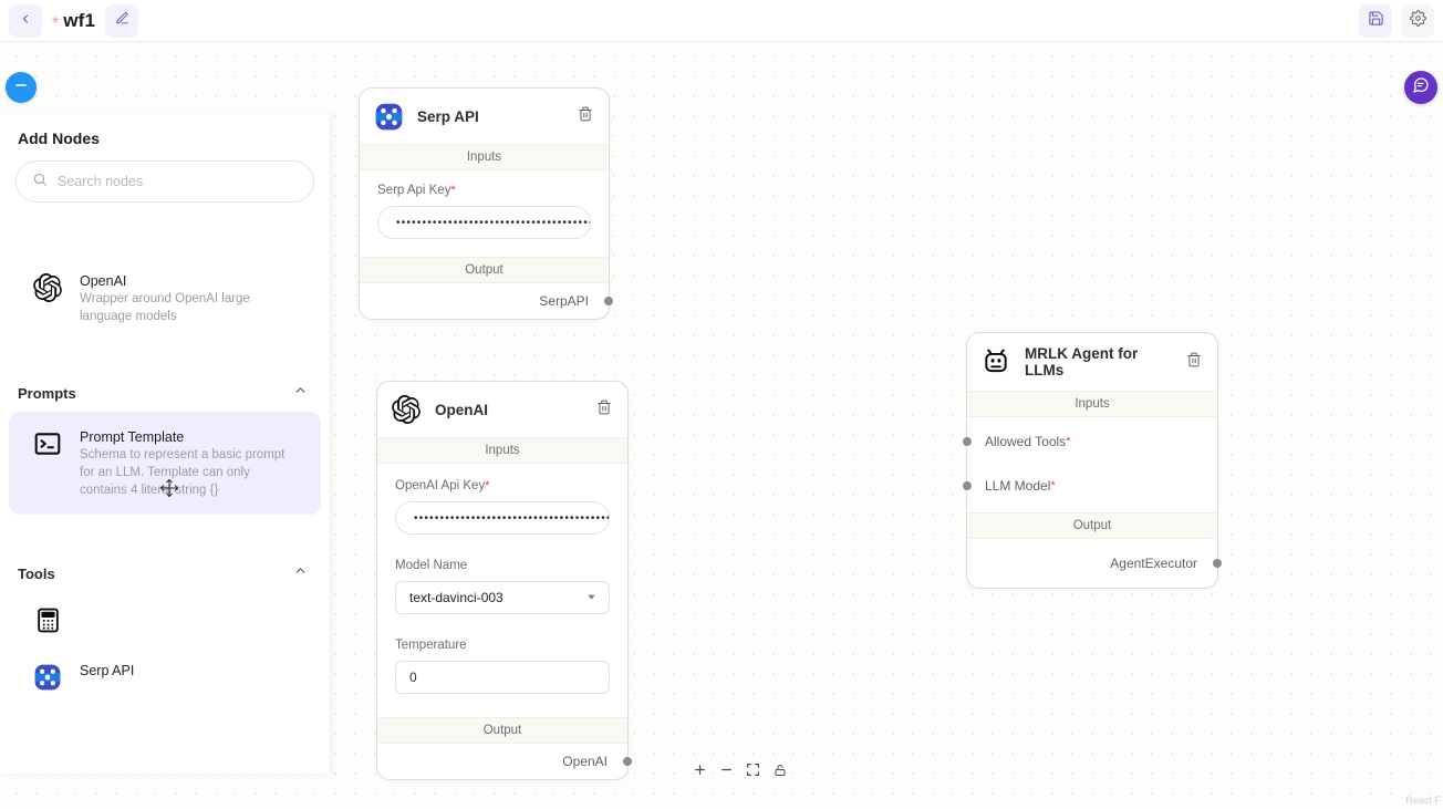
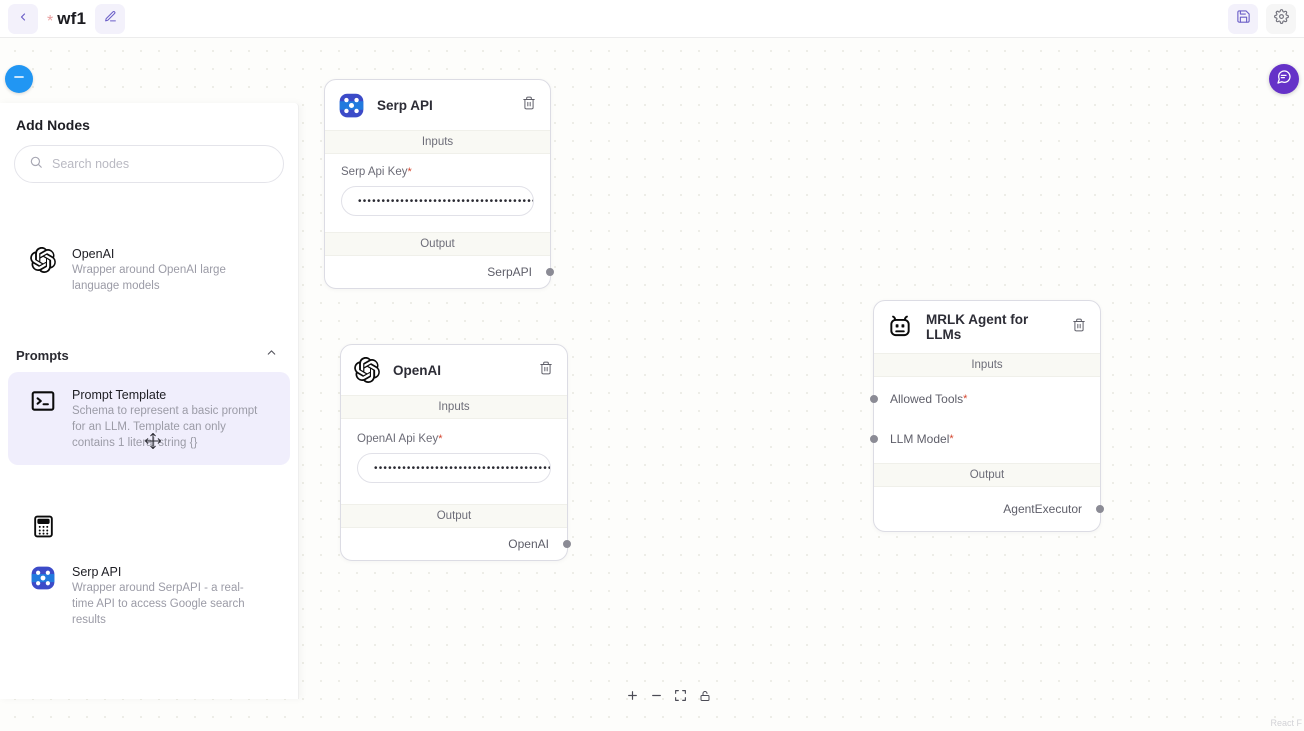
  *
  wf1
  Add Nodes
  Search nodes
  OpenAI
  Wrapper around OpenAI large language models
  Prompts
  Prompt Template
- Schema to represent a basic prompt for an LLM. Template can only contains 4 literal string {}
+ Schema to represent a basic prompt for an LLM. Template can only contains 1 literal string {}
- Tools
  Serp API
+ Wrapper around SerpAPI - a real-time API to access Google search results
  Serp API
  Inputs
  Serp Api Key*
  •••••••••••••••••••••••••••••••••••••
  Output
  SerpAPI
  OpenAI
  Inputs
  OpenAI Api Key*
  •••••••••••••••••••••••••••••••••••••
- Model Name
- text-davinci-003
- Temperature
- 0
  Output
  OpenAI
  MRLK Agent for LLMs
  Inputs
  Allowed Tools
  *
  LLM Model
  *
  Output
  AgentExecutor
  React F
